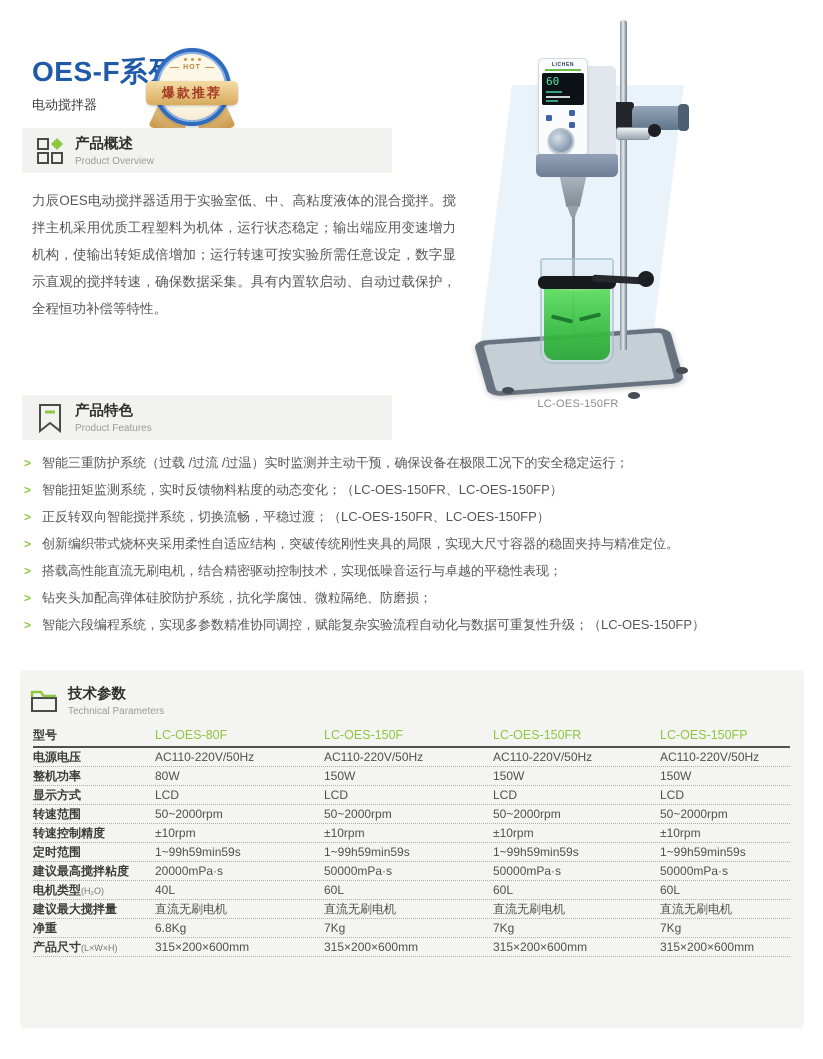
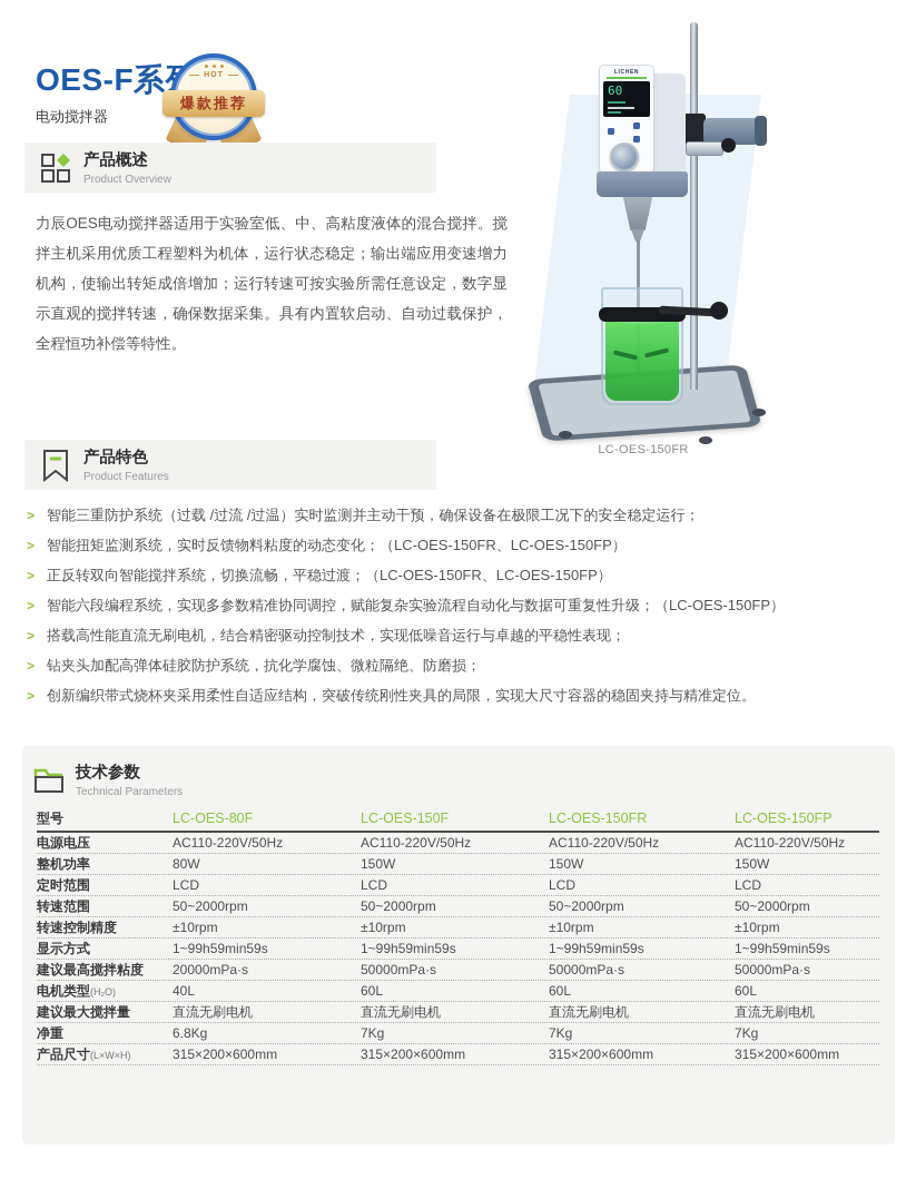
  OES-F系
  电动搅拌器
  爆款推荐
  产品概述
  Product Overview
  力辰OES电动搅拌器适用于实验室低、中、高粘度液体的混合搅拌。搅拌主机采用优质工程塑料为机体，运行状态稳定；输出端应用变速增力机构，使输出转矩成倍增加；运行转速可按实验所需任意设定，数字显示直观的搅拌转速，确保数据采集。具有内置软启动、自动过载保护，全程恒功补偿等特性。
  60
  LC-OES-150FR
  产品特色
  Product Features
  >
  智能三重防护系统（过载 /过流 /过温）实时监测并主动干预，确保设备在极限工况下的安全稳定运行；
  >
  智能扭矩监测系统，实时反馈物料粘度的动态变化；（LC-OES-150FR、LC-OES-150FP）
  >
  正反转双向智能搅拌系统，切换流畅，平稳过渡；（LC-OES-150FR、LC-OES-150FP）
  >
- 创新编织带式烧杯夹采用柔性自适应结构，突破传统刚性夹具的局限，实现大尺寸容器的稳固夹持与精准定位。
+ 智能六段编程系统，实现多参数精准协同调控，赋能复杂实验流程自动化与数据可重复性升级；（LC-OES-150FP）
  >
  搭载高性能直流无刷电机，结合精密驱动控制技术，实现低噪音运行与卓越的平稳性表现；
  >
  钻夹头加配高弹体硅胶防护系统，抗化学腐蚀、微粒隔绝、防磨损；
  >
- 智能六段编程系统，实现多参数精准协同调控，赋能复杂实验流程自动化与数据可重复性升级；（LC-OES-150FP）
+ 创新编织带式烧杯夹采用柔性自适应结构，突破传统刚性夹具的局限，实现大尺寸容器的稳固夹持与精准定位。
  技术参数
  Technical Parameters
  型号
  LC-OES-80F
  LC-OES-150F
  LC-OES-150FR
  LC-OES-150FP
  电源电压
  AC110-220V/50Hz
  AC110-220V/50Hz
  AC110-220V/50Hz
  AC110-220V/50Hz
  整机功率
  80W
  150W
  150W
  150W
- 显示方式
+ 定时范围
  LCD
  LCD
  LCD
  LCD
  转速范围
  50~2000rpm
  50~2000rpm
  50~2000rpm
  50~2000rpm
  转速控制精度
  ±10rpm
  ±10rpm
  ±10rpm
  ±10rpm
- 定时范围
+ 显示方式
  1~99h59min59s
  1~99h59min59s
  1~99h59min59s
  1~99h59min59s
  建议最高搅拌粘度
  20000mPa·s
  50000mPa·s
  50000mPa·s
  50000mPa·s
  电机类型(H₂O)
  40L
  60L
  60L
  60L
  建议最大搅拌量
  直流无刷电机
  直流无刷电机
  直流无刷电机
  直流无刷电机
  净重
  6.8Kg
  7Kg
  7Kg
  7Kg
  产品尺寸(L×W×H)
  315×200×600mm
  315×200×600mm
  315×200×600mm
  315×200×600mm
